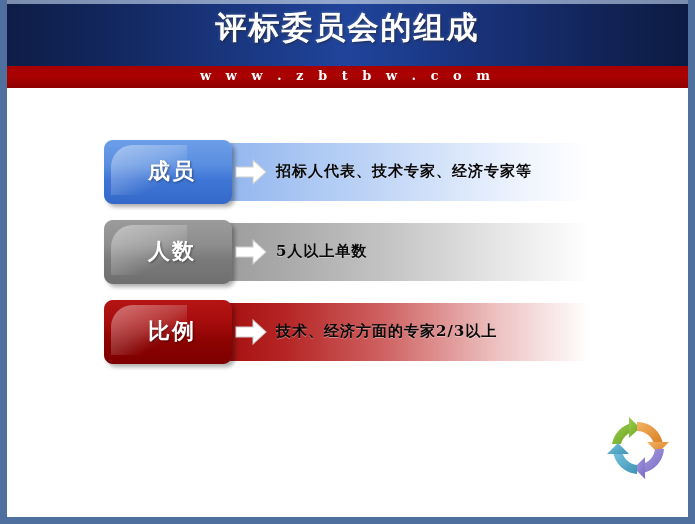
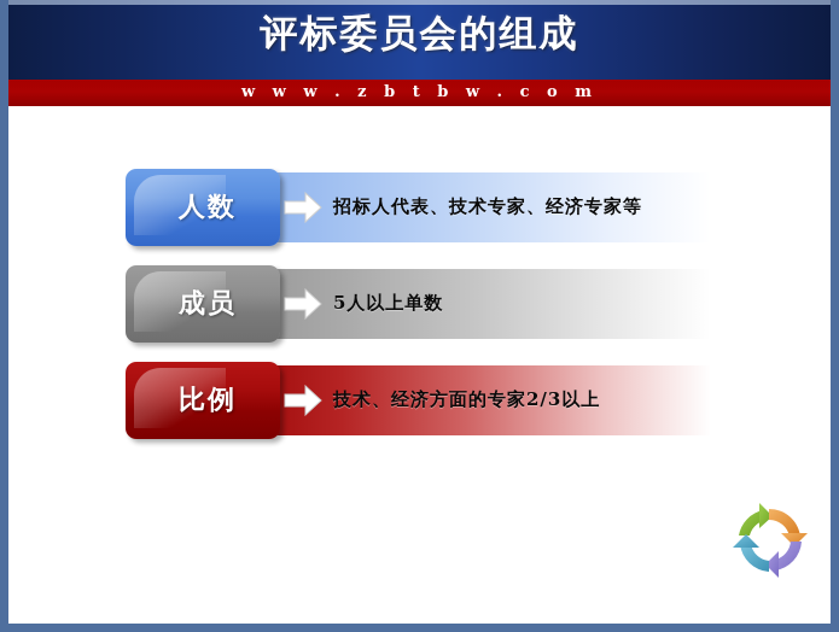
  评标委员会的组成
  w w w . z b t b w . c o m
- 成员
+ 人数
  招标人代表、技术专家、经济专家等
- 人数
+ 成员
  5人以上单数
  比例
  技术、经济方面的专家2/3以上
